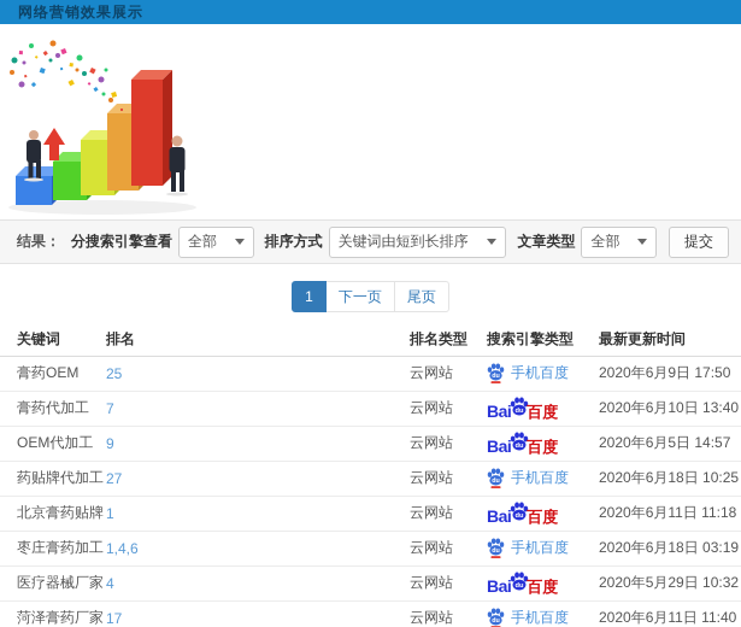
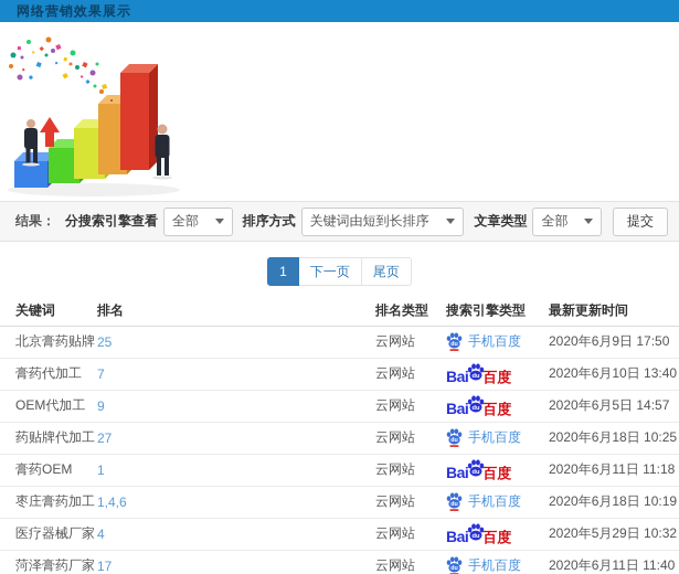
  网络营销效果展示
  结果：
  分搜索引擎查看
  全部
  排序方式
  关键词由短到长排序
  文章类型
  全部
  提交
  1
  下一页
  尾页
  关键词	排名	排名类型	搜索引擎类型	最新更新时间
- 膏药OEM	25	云网站	手机百度	2020年6月9日 17:50
+ 北京膏药贴牌	25	云网站	手机百度	2020年6月9日 17:50
  膏药代加工	7	云网站	Bai 百度	2020年6月10日 13:40
  OEM代加工	9	云网站	Bai 百度	2020年6月5日 14:57
  药贴牌代加工	27	云网站	手机百度	2020年6月18日 10:25
- 北京膏药贴牌	1	云网站	Bai 百度	2020年6月11日 11:18
+ 膏药OEM	1	云网站	Bai 百度	2020年6月11日 11:18
- 枣庄膏药加工	1,4,6	云网站	手机百度	2020年6月18日 03:19
+ 枣庄膏药加工	1,4,6	云网站	手机百度	2020年6月18日 10:19
  医疗器械厂家	4	云网站	Bai 百度	2020年5月29日 10:32
  菏泽膏药厂家	17	云网站	手机百度	2020年6月11日 11:40
